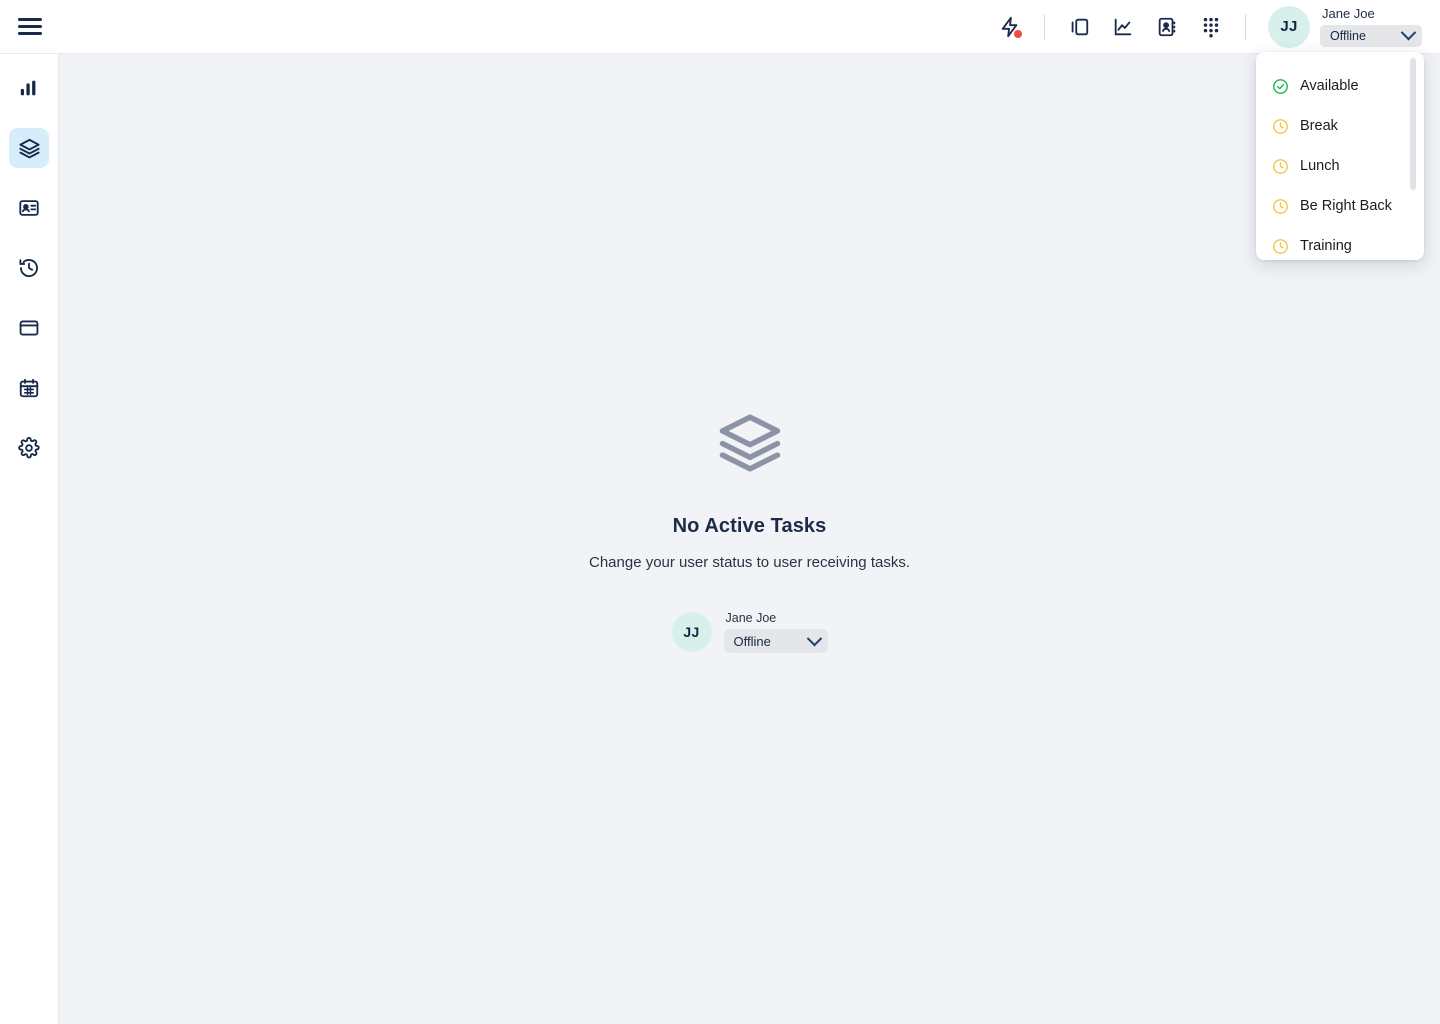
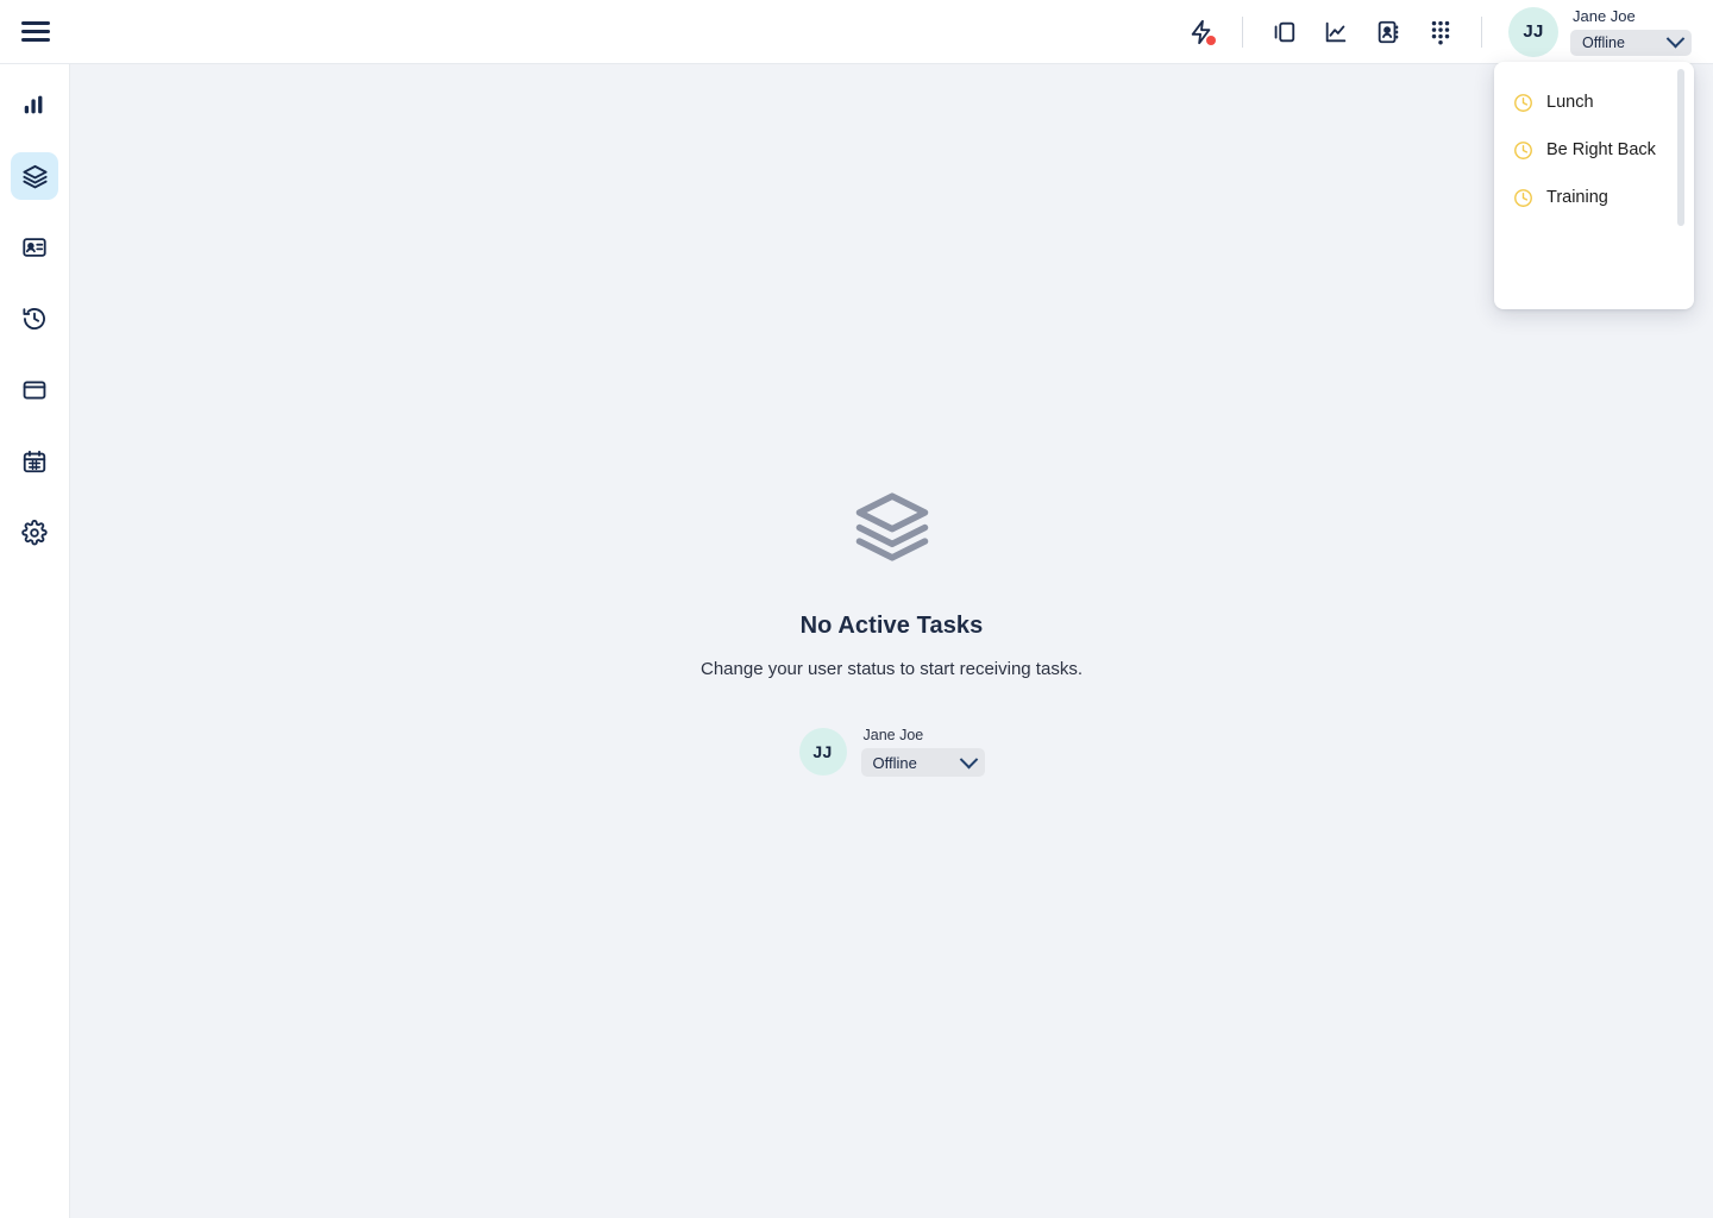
  JJ
  Jane Joe
  Offline
- Available
- Break
  Lunch
  Be Right Back
  Training
  No Active Tasks
- Change your user status to user receiving tasks.
+ Change your user status to start receiving tasks.
  JJ
  Jane Joe
  Offline
